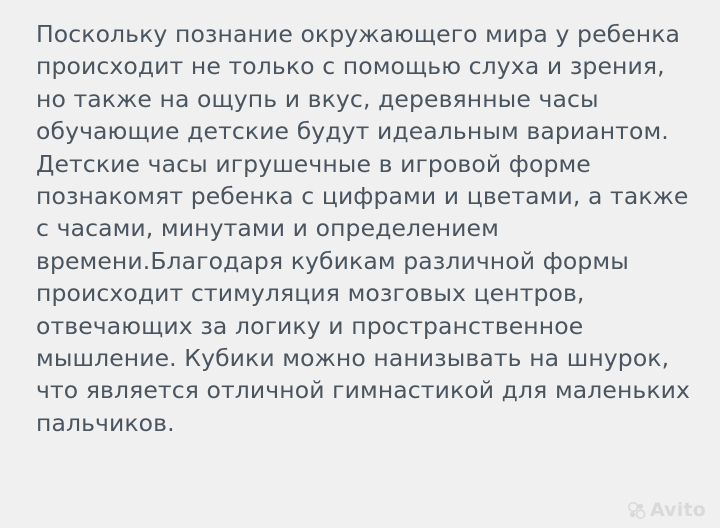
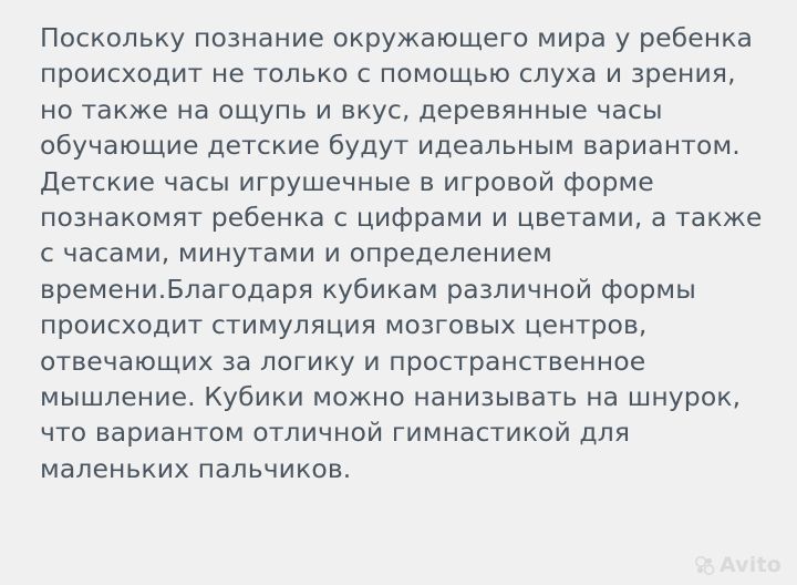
- Поскольку познание окружающего мира у ребенка происходит не только с помощью слуха и зрения, но также на ощупь и вкус, деревянные часы обучающие детские будут идеальным вариантом. Детские часы игрушечные в игровой форме познакомят ребенка с цифрами и цветами, а также с часами, минутами и определением времени.Благодаря кубикам различной формы происходит стимуляция мозговых центров, отвечающих за логику и пространственное мышление. Кубики можно нанизывать на шнурок, что является отличной гимнастикой для маленьких пальчиков.
+ Поскольку познание окружающего мира у ребенка происходит не только с помощью слуха и зрения, но также на ощупь и вкус, деревянные часы обучающие детские будут идеальным вариантом. Детские часы игрушечные в игровой форме познакомят ребенка с цифрами и цветами, а также с часами, минутами и определением времени.Благодаря кубикам различной формы происходит стимуляция мозговых центров, отвечающих за логику и пространственное мышление. Кубики можно нанизывать на шнурок, что вариантом отличной гимнастикой для маленьких пальчиков.
